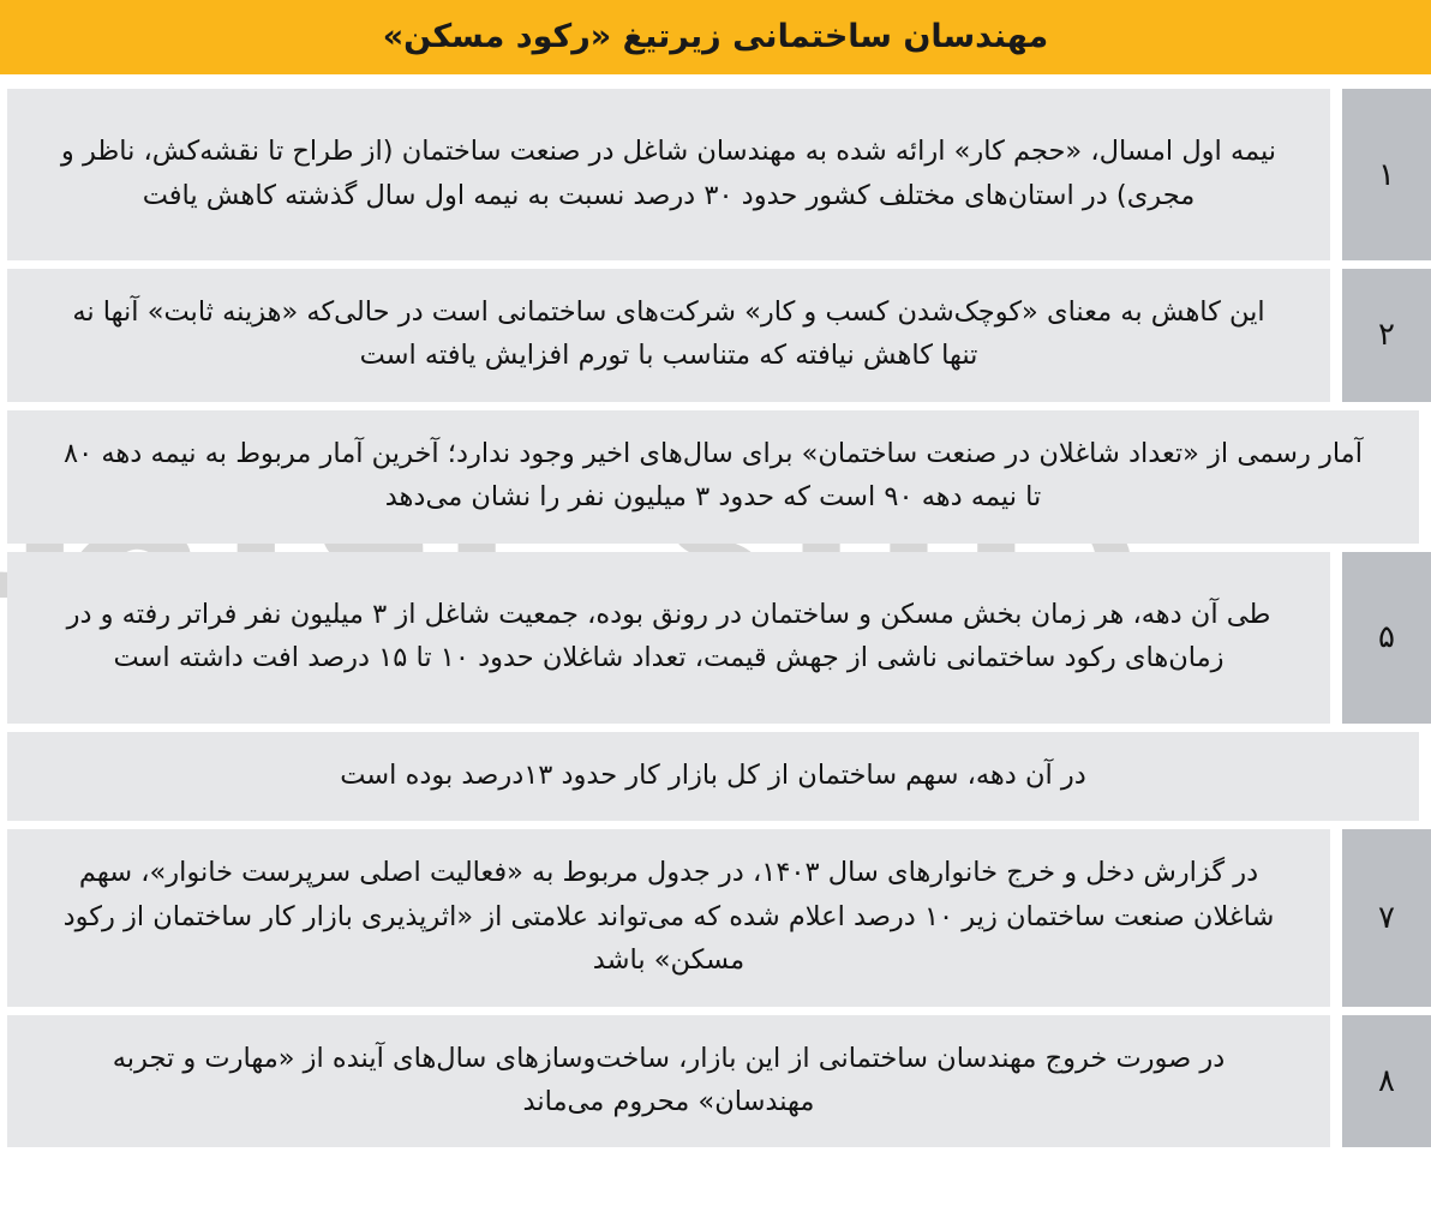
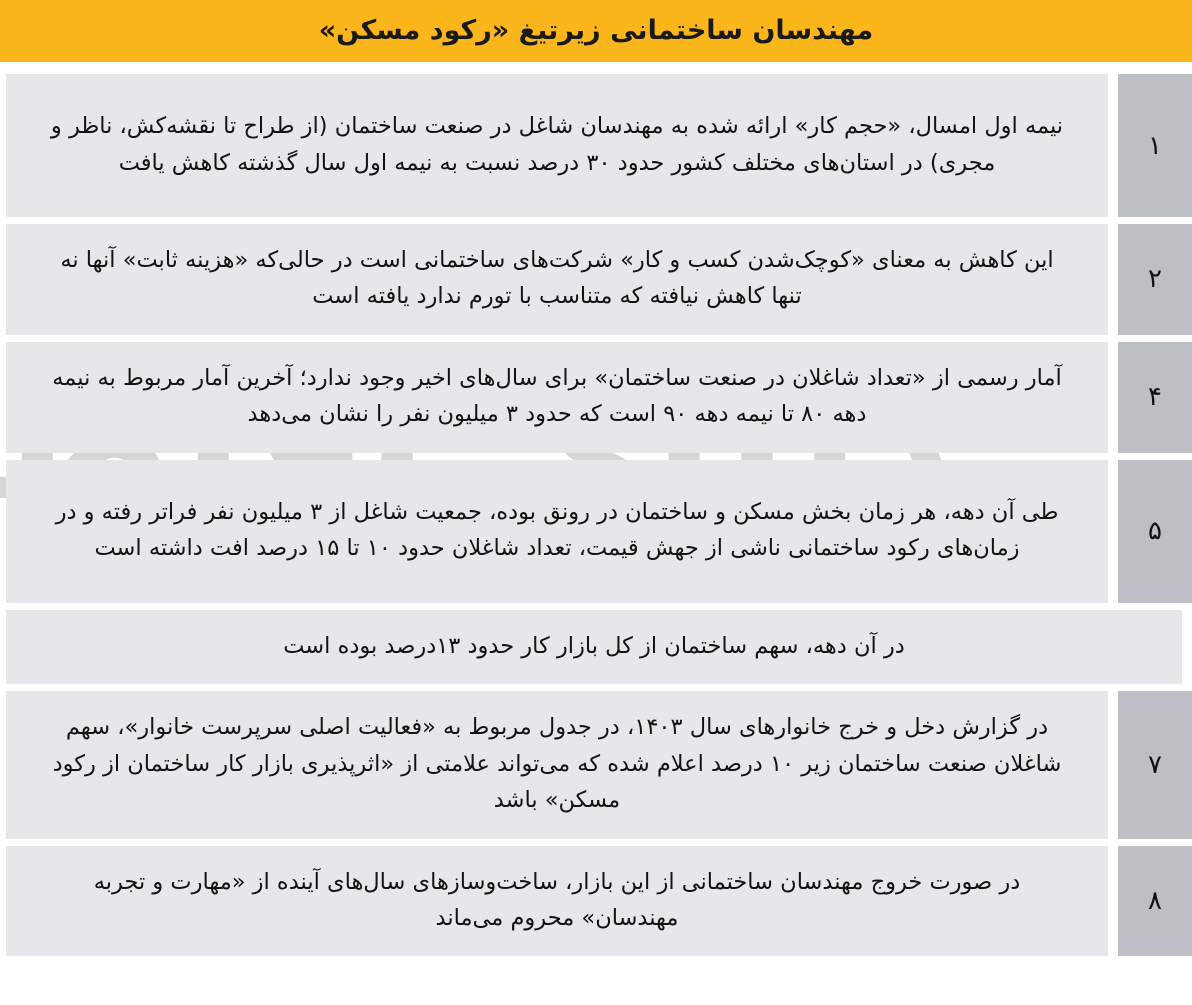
  مهندسان ساختمانی زیرتیغ «رکود مسکن»
  ١
  نیمه اول امسال، «حجم کار» ارائه شده به مهندسان شاغل در صنعت ساختمان (از طراح تا نقشه‌کش، ناظر و مجری) در استان‌های مختلف کشور حدود ۳۰ درصد نسبت به نیمه اول سال گذشته کاهش یافت
  ٢
- این کاهش به معنای «کوچک‌شدن کسب و کار» شرکت‌های ساختمانی است در حالی‌که «هزینه ثابت» آنها نه تنها کاهش نیافته که متناسب با تورم افزایش یافته است
+ این کاهش به معنای «کوچک‌شدن کسب و کار» شرکت‌های ساختمانی است در حالی‌که «هزینه ثابت» آنها نه تنها کاهش نیافته که متناسب با تورم ندارد یافته است
+ ۴
  آمار رسمی از «تعداد شاغلان در صنعت ساختمان» برای سال‌های اخیر وجود ندارد؛ آخرین آمار مربوط به نیمه دهه ۸۰ تا نیمه دهه ۹۰ است که حدود ۳ میلیون نفر را نشان می‌دهد
  ۵
  طی آن دهه، هر زمان بخش مسکن و ساختمان در رونق بوده، جمعیت شاغل از ۳ میلیون نفر فراتر رفته و در زمان‌های رکود ساختمانی ناشی از جهش قیمت، تعداد شاغلان حدود ۱۰ تا ۱۵ درصد افت داشته است
  در آن دهه، سهم ساختمان از کل بازار کار حدود ۱۳درصد بوده است
  ٧
  در گزارش دخل و خرج خانوارهای سال ۱۴۰۳، در جدول مربوط به «فعالیت اصلی سرپرست خانوار»، سهم شاغلان صنعت ساختمان زیر ۱۰ درصد اعلام شده که می‌تواند علامتی از «اثرپذیری بازار کار ساختمان از رکود مسکن» باشد
  ٨
  در صورت خروج مهندسان ساختمانی از این بازار، ساخت‌وسازهای سال‌های آینده از «مهارت و تجربه مهندسان» محروم می‌ماند
